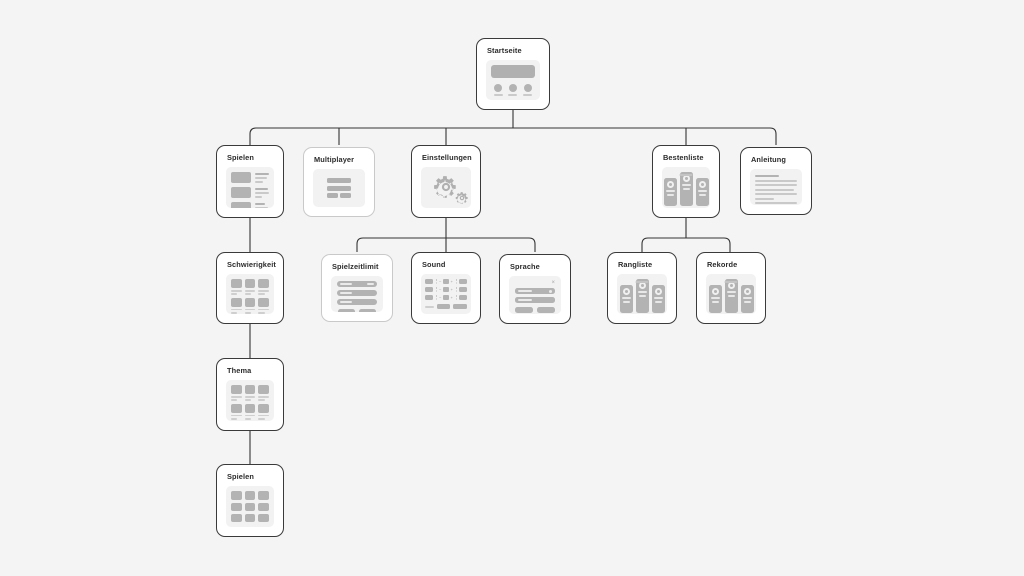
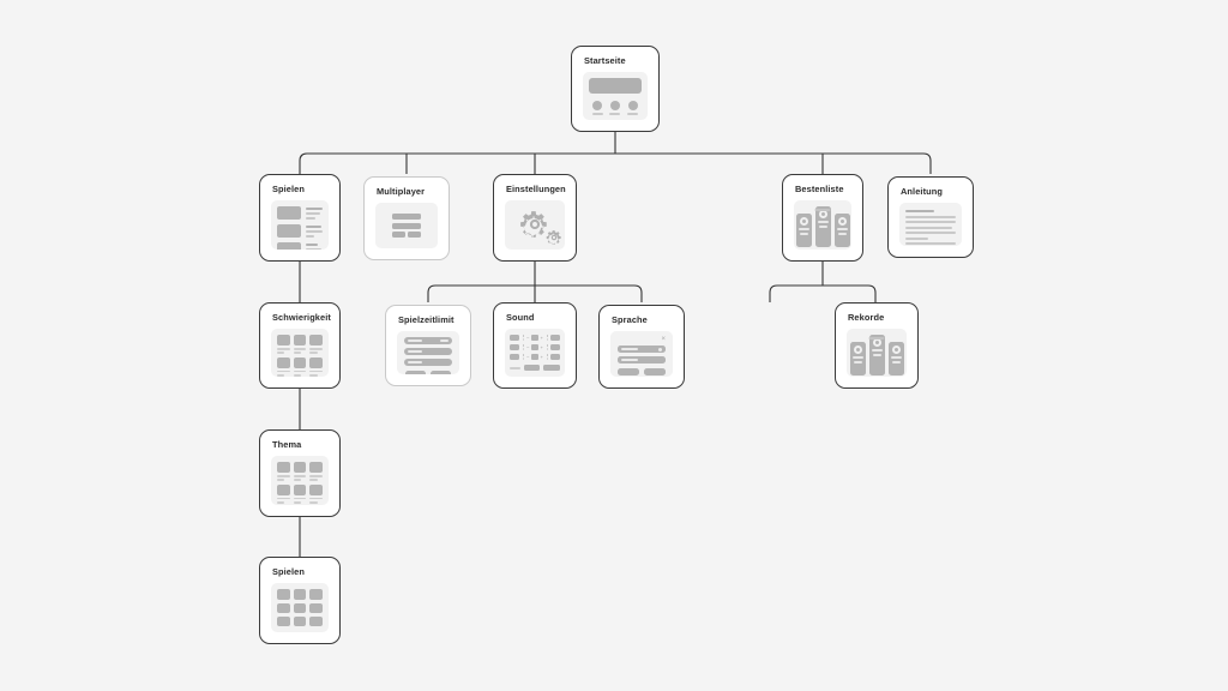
  Startseite
  Spielen
  Multiplayer
  Einstellungen
  Bestenliste
  Anleitung
  Schwierigkeit
  Spielzeitlimit
  Sound
  Sprache
- Rangliste
  Rekorde
  Thema
  Spielen
